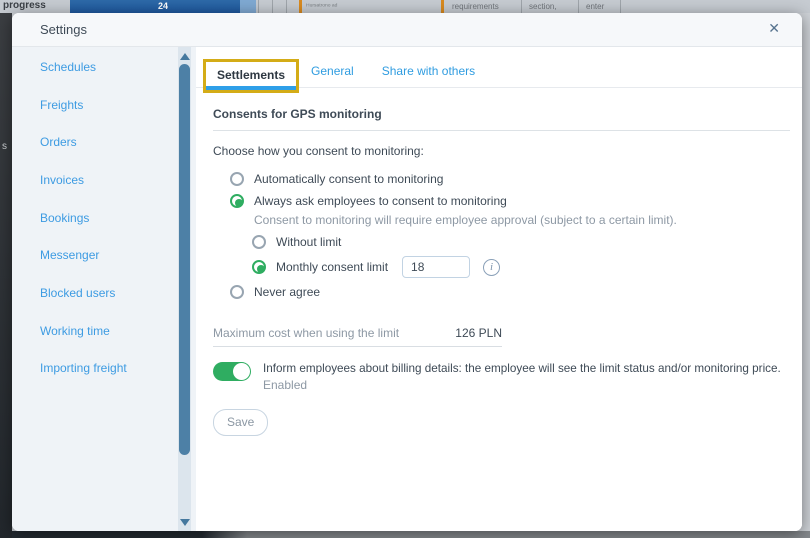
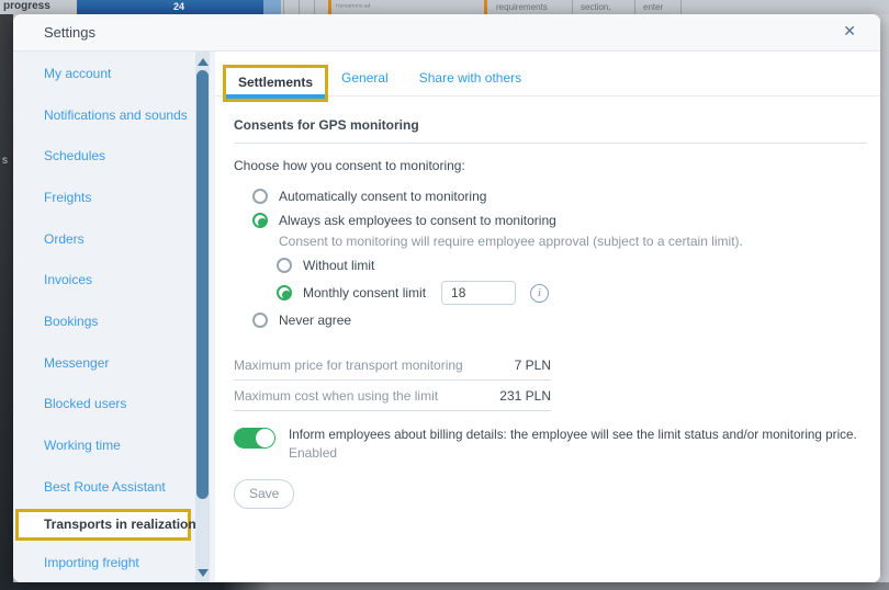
  progress
  24
  requirements
  section,
  enter
  s
  Settings
  ✕
+ My account
+ Notifications and sounds
  Schedules
  Freights
  Orders
  Invoices
  Bookings
  Messenger
  Blocked users
  Working time
+ Best Route Assistant
+ Transports in realization
  Importing freight
  Settlements
  General
  Share with others
  Consents for GPS monitoring
  Choose how you consent to monitoring:
  Automatically consent to monitoring
  Always ask employees to consent to monitoring
  Consent to monitoring will require employee approval (subject to a certain limit).
  Without limit
  Monthly consent limit
  18
  i
  Never agree
+ Maximum price for transport monitoring
+ 7 PLN
  Maximum cost when using the limit
- 126 PLN
+ 231 PLN
  Inform employees about billing details: the employee will see the limit status and/or monitoring price.
  Enabled
  Save
